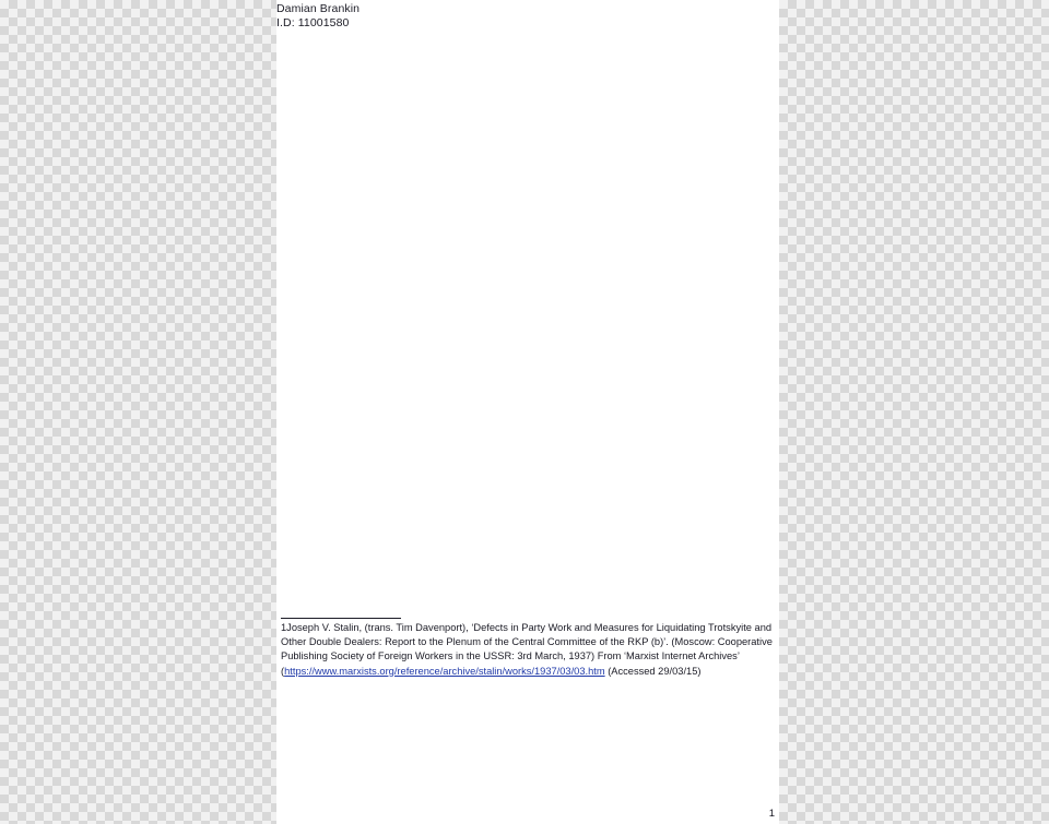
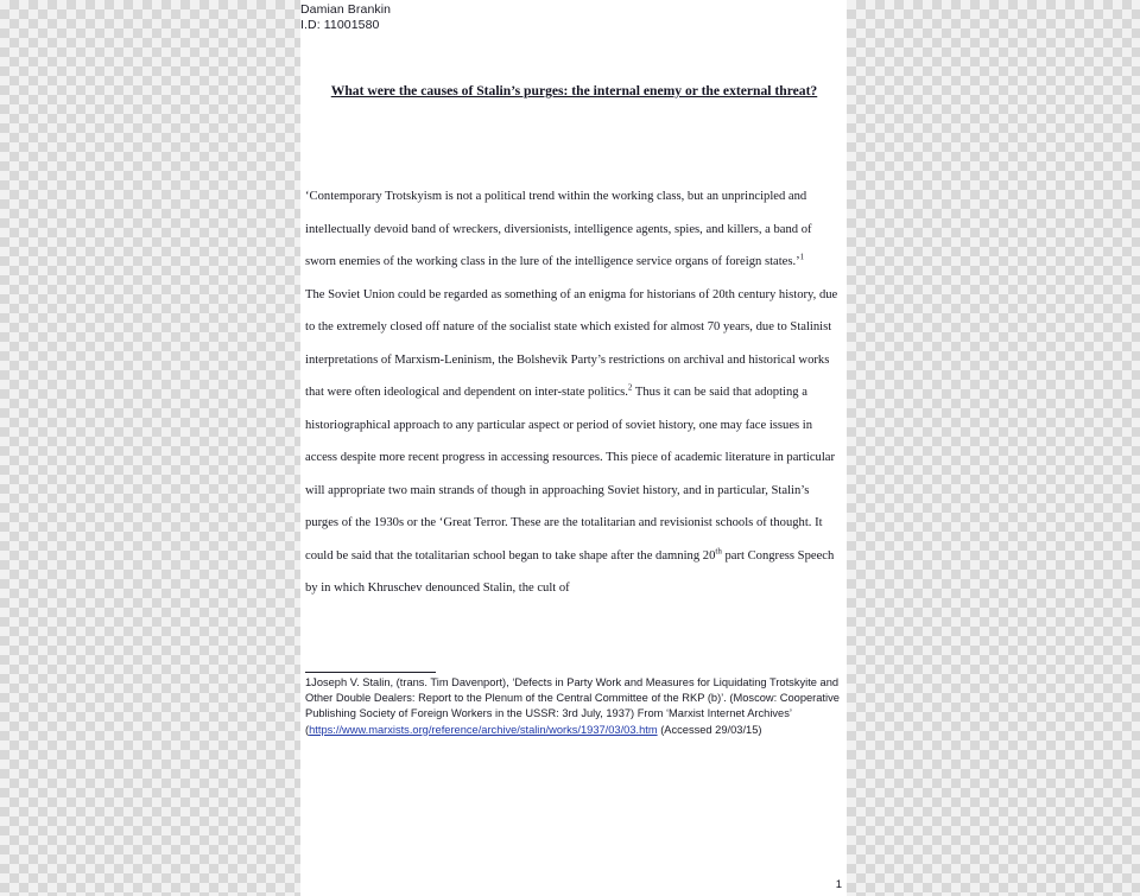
  Damian Brankin
  I.D: 11001580
+ What were the causes of Stalin’s purges: the internal enemy or the external threat?
+ ‘Contemporary Trotskyism is not a political trend within the working class, but an unprincipled and intellectually devoid band of wreckers, diversionists, intelligence agents, spies, and killers, a band of sworn enemies of the working class in the lure of the intelligence service organs of foreign states.’1
+ The Soviet Union could be regarded as something of an enigma for historians of 20th century history, due to the extremely closed off nature of the socialist state which existed for almost 70 years, due to Stalinist interpretations of Marxism-Leninism, the Bolshevik Party’s restrictions on archival and historical works that were often ideological and dependent on inter-state politics.2 Thus it can be said that adopting a historiographical approach to any particular aspect or period of soviet history, one may face issues in access despite more recent progress in accessing resources. This piece of academic literature in particular will appropriate two main strands of though in approaching Soviet history, and in particular, Stalin’s purges of the 1930s or the ‘Great Terror. These are the totalitarian and revisionist schools of thought. It could be said that the totalitarian school began to take shape after the damning 20th part Congress Speech by in which Khruschev denounced Stalin, the cult of
- 1Joseph V. Stalin, (trans. Tim Davenport), ‘Defects in Party Work and Measures for Liquidating Trotskyite and Other Double Dealers: Report to the Plenum of the Central Committee of the RKP (b)’. (Moscow: Cooperative Publishing Society of Foreign Workers in the USSR: 3rd March, 1937) From ‘Marxist Internet Archives’ (https://www.marxists.org/reference/archive/stalin/works/1937/03/03.htm (Accessed 29/03/15)
+ 1Joseph V. Stalin, (trans. Tim Davenport), ‘Defects in Party Work and Measures for Liquidating Trotskyite and Other Double Dealers: Report to the Plenum of the Central Committee of the RKP (b)’. (Moscow: Cooperative Publishing Society of Foreign Workers in the USSR: 3rd July, 1937) From ‘Marxist Internet Archives’ (https://www.marxists.org/reference/archive/stalin/works/1937/03/03.htm (Accessed 29/03/15)
  1
